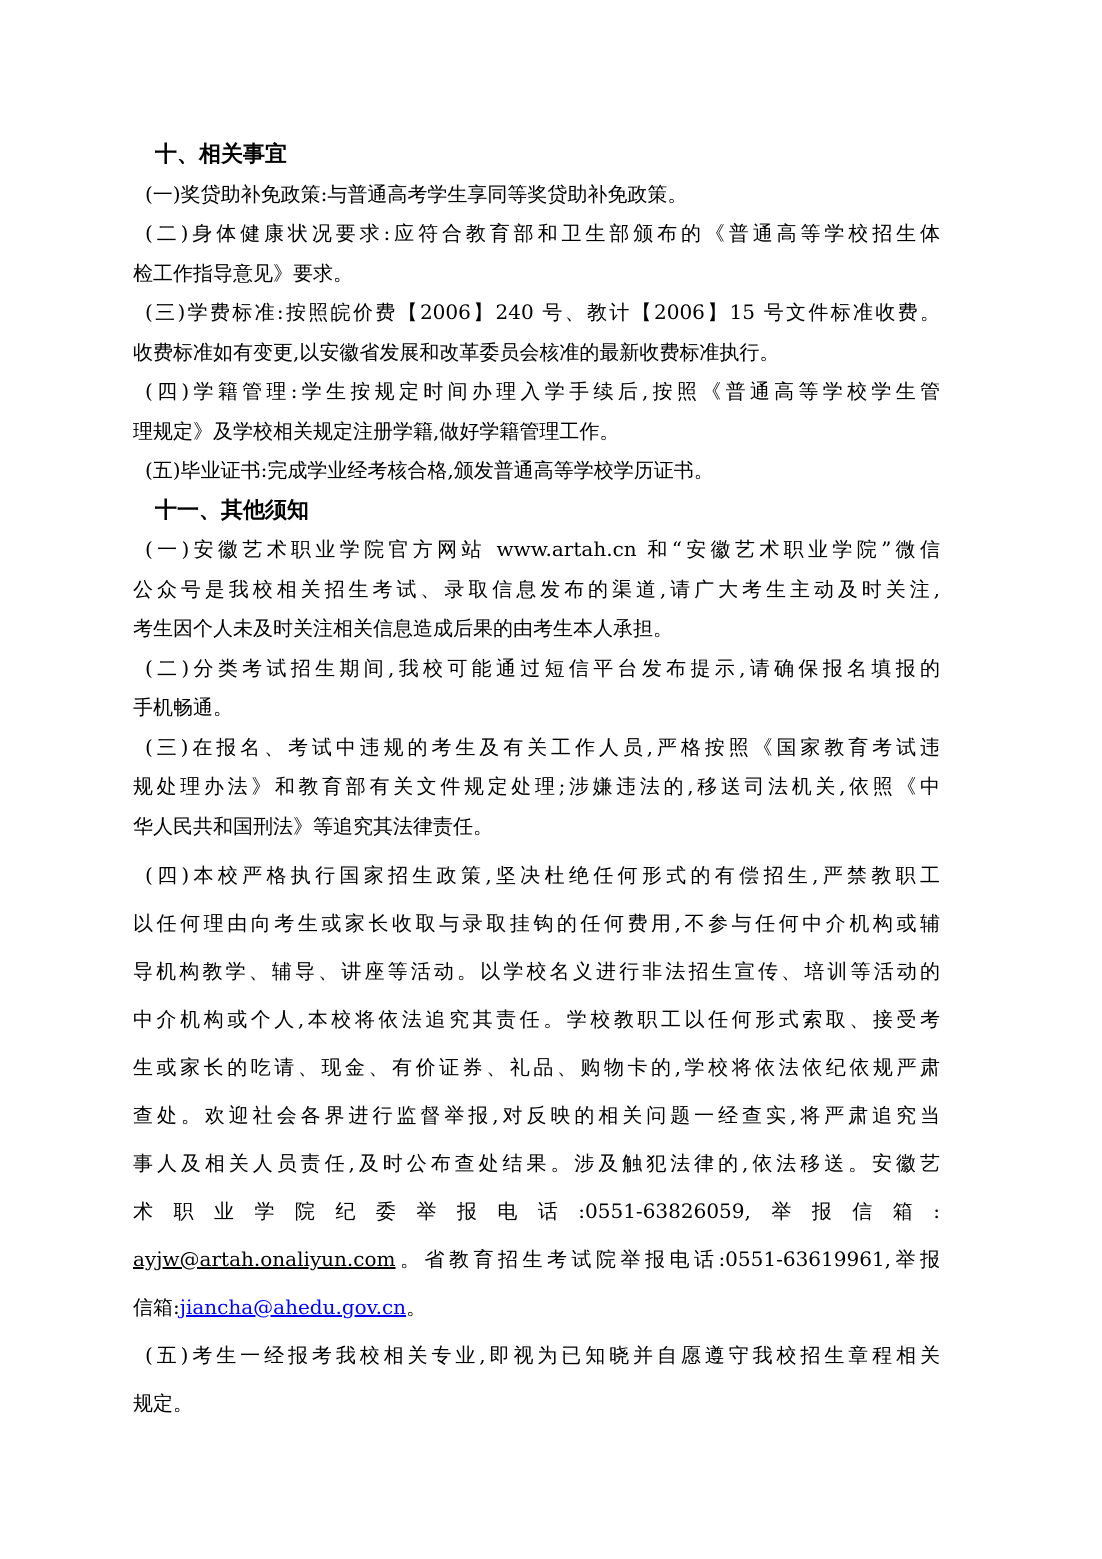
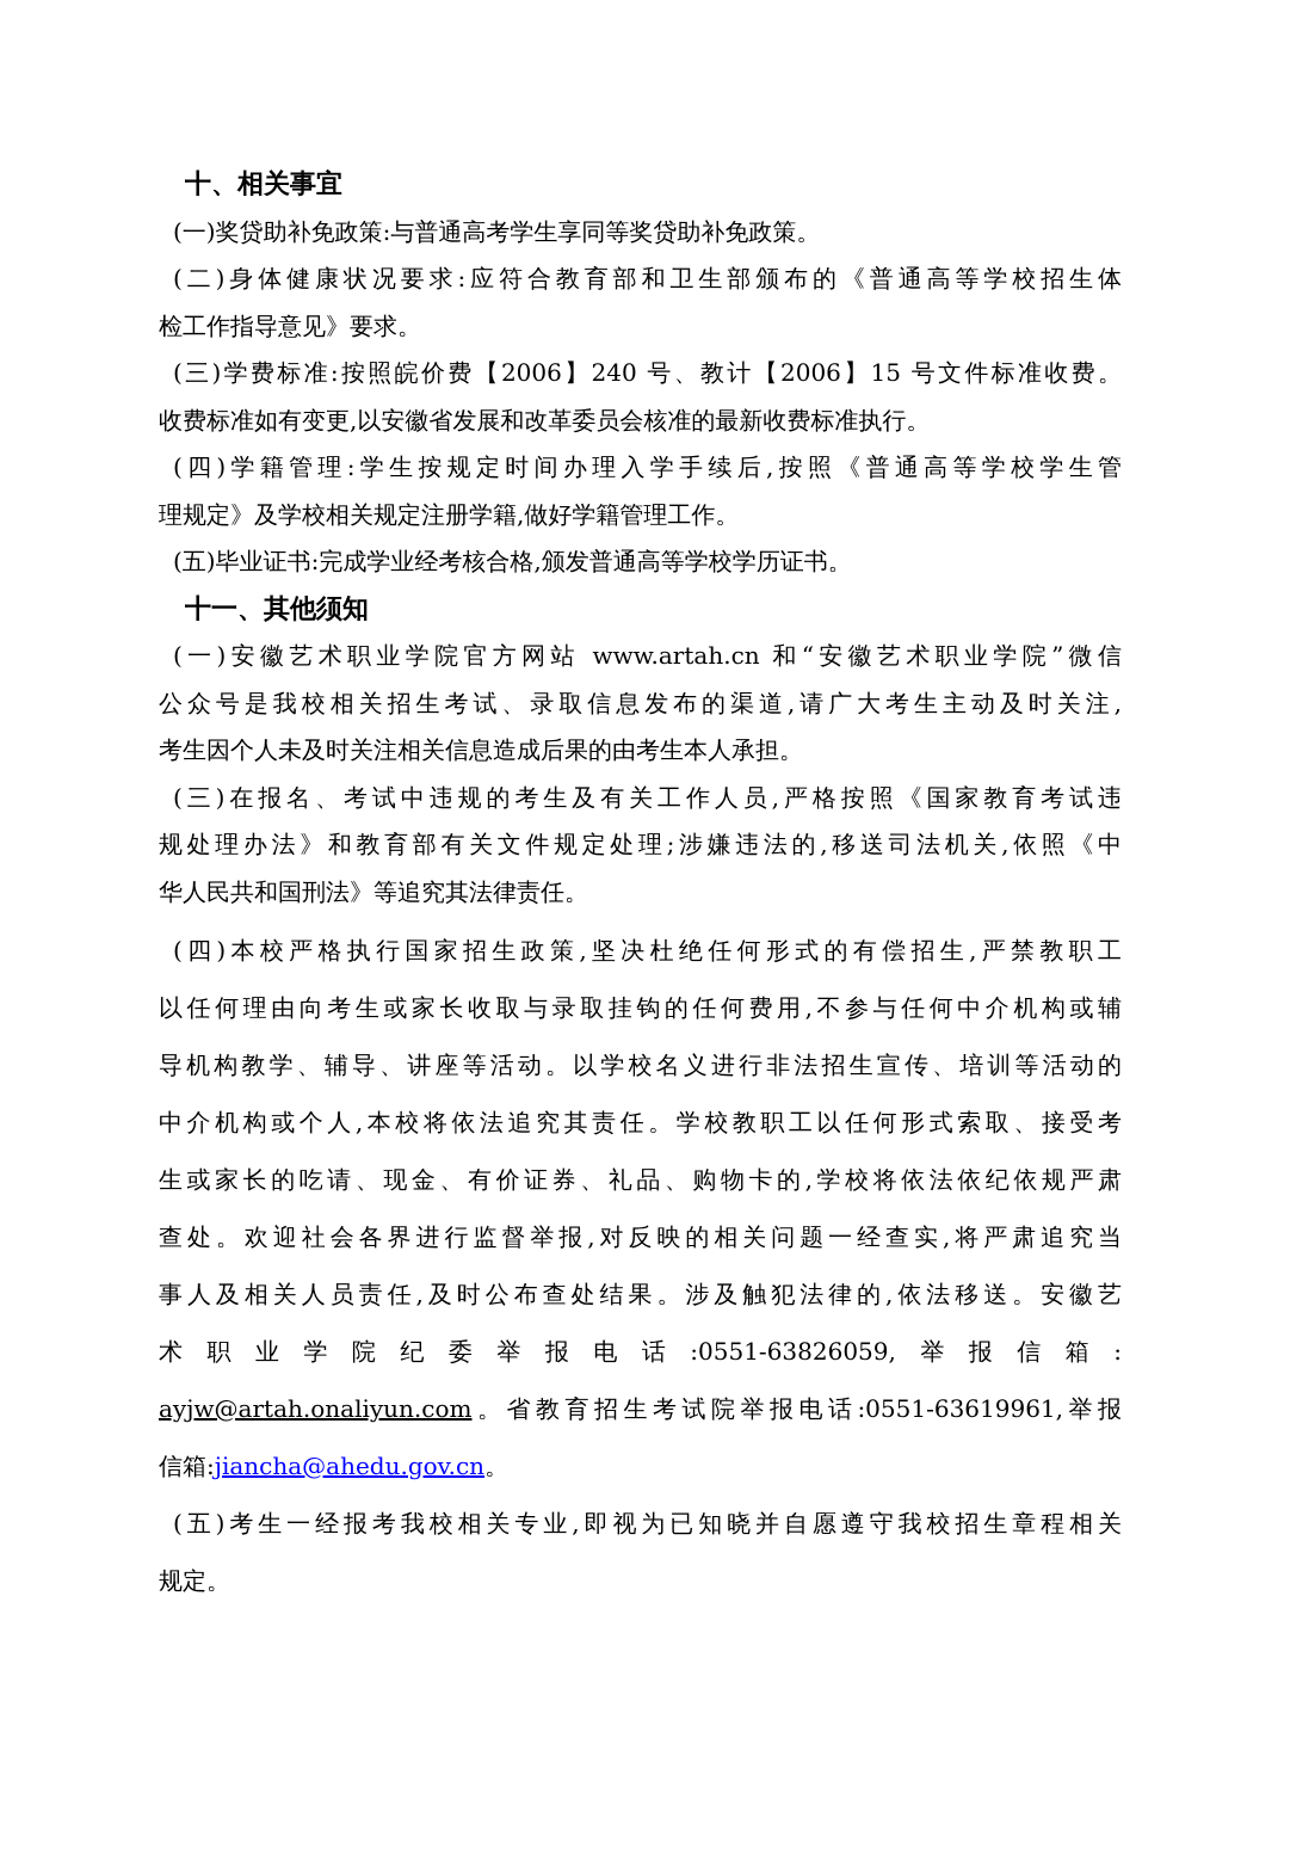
  十、相关事宜
  (一)奖贷助补免政策:与普通高考学生享同等奖贷助补免政策。
  (二)身体健康状况要求:应符合教育部和卫生部颁布的《普通高等学校招生体
  检工作指导意见》要求。
  (三)学费标准:按照皖价费【2006】240 号、教计【2006】15 号文件标准收费。
  收费标准如有变更,以安徽省发展和改革委员会核准的最新收费标准执行。
  (四)学籍管理:学生按规定时间办理入学手续后,按照《普通高等学校学生管
  理规定》及学校相关规定注册学籍,做好学籍管理工作。
  (五)毕业证书:完成学业经考核合格,颁发普通高等学校学历证书。
  十一、其他须知
  (一)安徽艺术职业学院官方网站 www.artah.cn 和“安徽艺术职业学院”微信
  公众号是我校相关招生考试、录取信息发布的渠道,请广大考生主动及时关注,
  考生因个人未及时关注相关信息造成后果的由考生本人承担。
- (二)分类考试招生期间,我校可能通过短信平台发布提示,请确保报名填报的
- 手机畅通。
  (三)在报名、考试中违规的考生及有关工作人员,严格按照《国家教育考试违
  规处理办法》和教育部有关文件规定处理;涉嫌违法的,移送司法机关,依照《中
  华人民共和国刑法》等追究其法律责任。
  (四)本校严格执行国家招生政策,坚决杜绝任何形式的有偿招生,严禁教职工
  以任何理由向考生或家长收取与录取挂钩的任何费用,不参与任何中介机构或辅
  导机构教学、辅导、讲座等活动。以学校名义进行非法招生宣传、培训等活动的
  中介机构或个人,本校将依法追究其责任。学校教职工以任何形式索取、接受考
  生或家长的吃请、现金、有价证券、礼品、购物卡的,学校将依法依纪依规严肃
  查处。欢迎社会各界进行监督举报,对反映的相关问题一经查实,将严肃追究当
  事人及相关人员责任,及时公布查处结果。涉及触犯法律的,依法移送。安徽艺
  术职业学院纪委举报电话:0551-63826059,举报信箱:
  ayjw@artah.onaliyun.com。省教育招生考试院举报电话:0551-63619961,举报
  信箱:jiancha@ahedu.gov.cn。
  (五)考生一经报考我校相关专业,即视为已知晓并自愿遵守我校招生章程相关
  规定。
